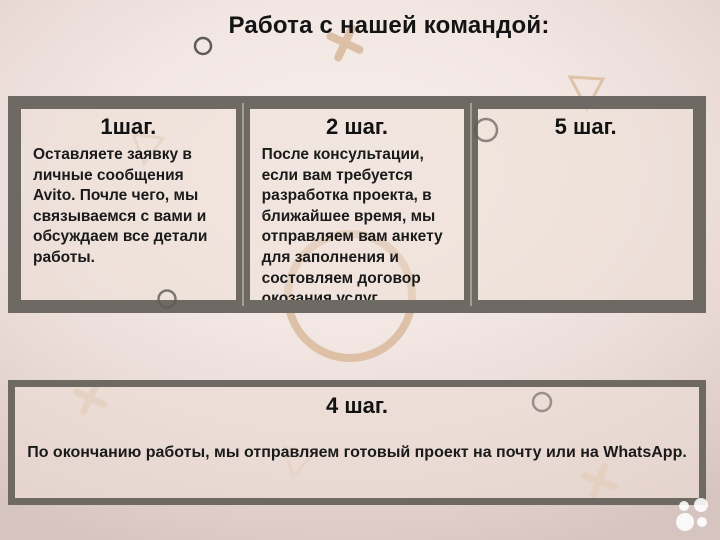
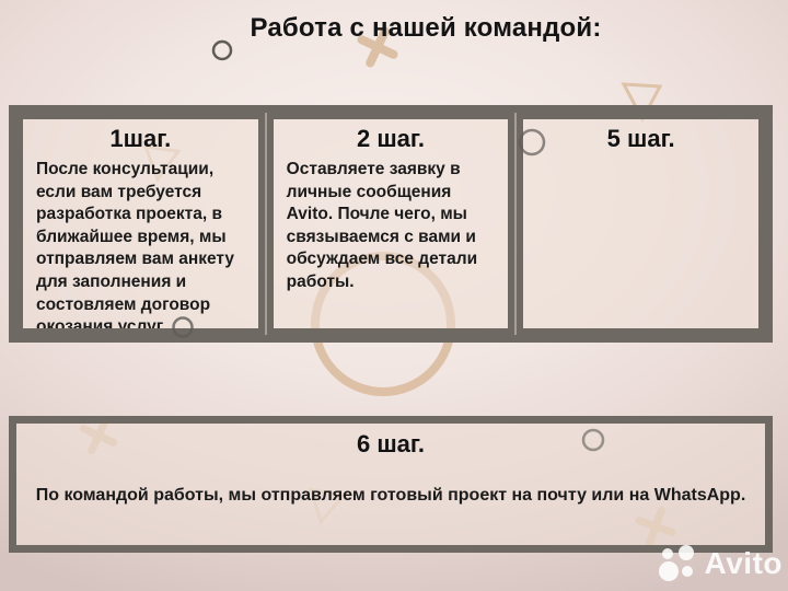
  Работа с нашей командой:
  1шаг.
- Оставляете заявку в личные сообщения Avito. Почле чего, мы связываемся с вами и обсуждаем все детали работы.
+ После консультации, если вам требуется разработка проекта, в ближайшее время, мы отправляем вам анкету для заполнения и состовляем договор окозания услуг.
  2 шаг.
- После консультации, если вам требуется разработка проекта, в ближайшее время, мы отправляем вам анкету для заполнения и состовляем договор окозания услуг.
+ Оставляете заявку в личные сообщения Avito. Почле чего, мы связываемся с вами и обсуждаем все детали работы.
  5 шаг.
- 4 шаг.
+ 6 шаг.
- По окончанию работы, мы отправляем готовый проект на почту или на WhatsApp.
+ По командой работы, мы отправляем готовый проект на почту или на WhatsApp.
+ Avito
